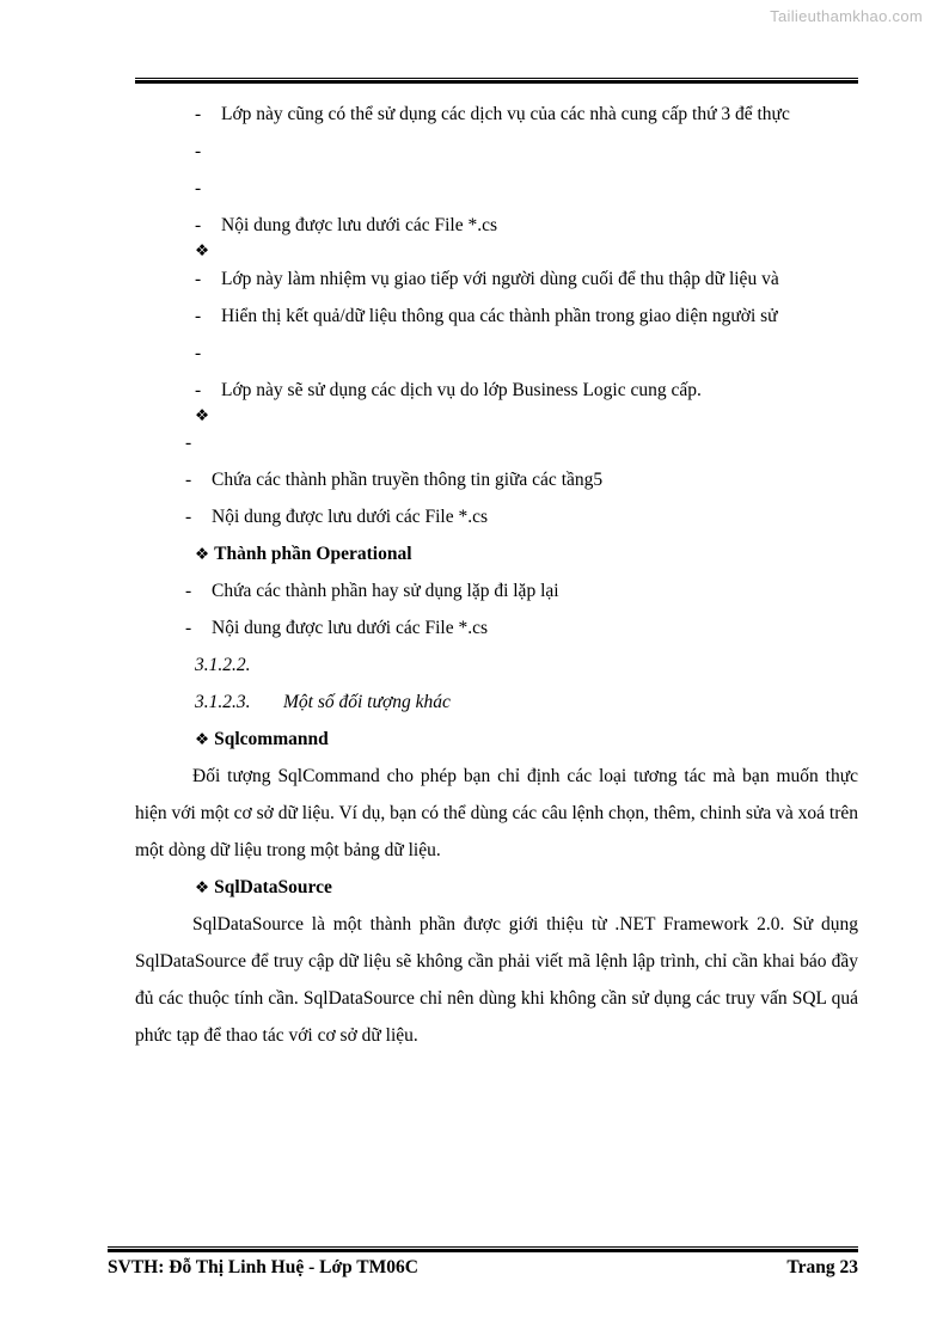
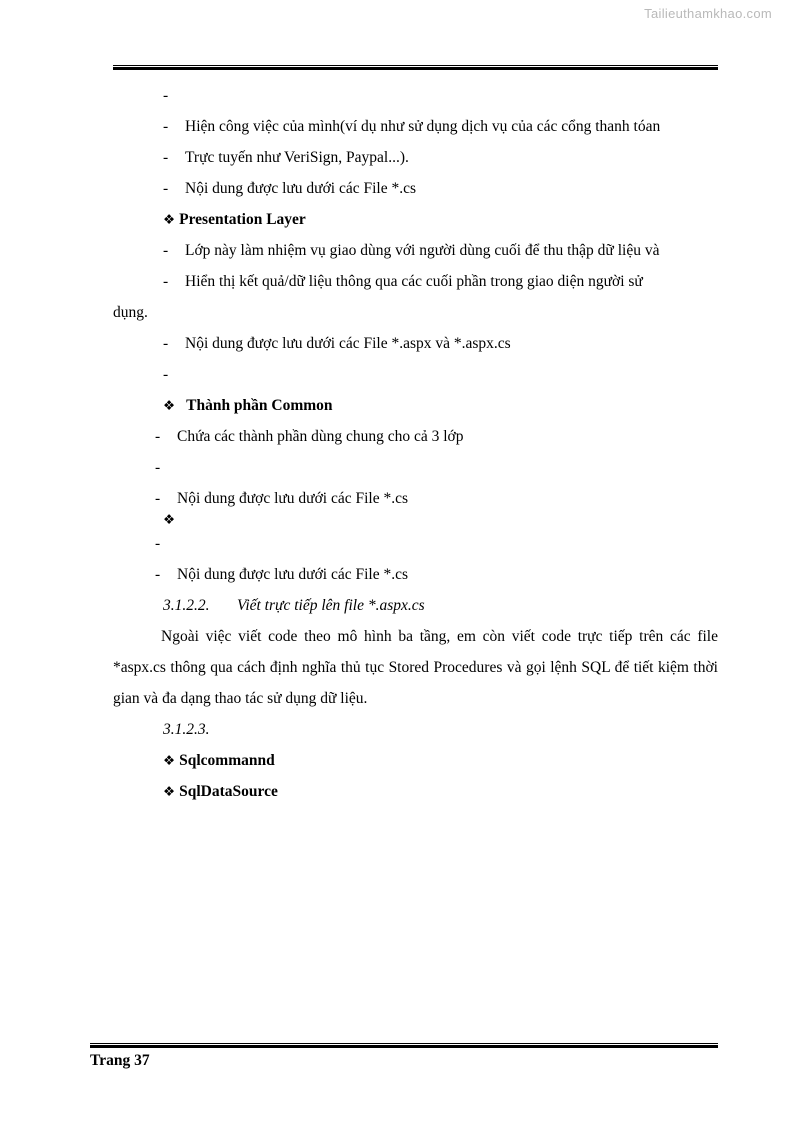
  Tailieuthamkhao.com
  -
- Lớp này cũng có thể sử dụng các dịch vụ của các nhà cung cấp thứ 3 để thực
  -
+ Hiện công việc của mình(ví dụ như sử dụng dịch vụ của các cổng thanh tóan
  -
+ Trực tuyến như VeriSign, Paypal...).
  -
  Nội dung được lưu dưới các File *.cs
  ❖
+ Presentation Layer
  -
- Lớp này làm nhiệm vụ giao tiếp với người dùng cuối để thu thập dữ liệu và
+ Lớp này làm nhiệm vụ giao dùng với người dùng cuối để thu thập dữ liệu và
  -
- Hiển thị kết quả/dữ liệu thông qua các thành phần trong giao diện người sử
+ Hiển thị kết quả/dữ liệu thông qua các cuối phần trong giao diện người sử
+ dụng.
  -
+ Nội dung được lưu dưới các File *.aspx và *.aspx.cs
  -
- Lớp này sẽ sử dụng các dịch vụ do lớp Business Logic cung cấp.
  ❖
+ Thành phần Common
  -
+ Chứa các thành phần dùng chung cho cả 3 lớp
  -
- Chứa các thành phần truyền thông tin giữa các tầng5
  -
  Nội dung được lưu dưới các File *.cs
  ❖
- Thành phần Operational
  -
- Chứa các thành phần hay sử dụng lặp đi lặp lại
  -
  Nội dung được lưu dưới các File *.cs
  3.1.2.2.
+ Viết trực tiếp lên file *.aspx.cs
+ Ngoài việc viết code theo mô hình ba tầng, em còn viết code trực tiếp trên các file *aspx.cs thông qua cách định nghĩa thủ tục Stored Procedures và gọi lệnh SQL để tiết kiệm thời gian và đa dạng thao tác sử dụng dữ liệu.
  3.1.2.3.
- Một số đối tượng khác
  ❖
  Sqlcommannd
- Đối tượng SqlCommand cho phép bạn chỉ định các loại tương tác mà bạn muốn thực hiện với một cơ sở dữ liệu. Ví dụ, bạn có thể dùng các câu lệnh chọn, thêm, chinh sửa và xoá trên một dòng dữ liệu trong một bảng dữ liệu.
  ❖
  SqlDataSource
- SqlDataSource là một thành phần được giới thiệu từ .NET Framework 2.0. Sử dụng SqlDataSource để truy cập dữ liệu sẽ không cần phải viết mã lệnh lập trình, chỉ cần khai báo đầy đủ các thuộc tính cần. SqlDataSource chỉ nên dùng khi không cần sử dụng các truy vấn SQL quá phức tạp để thao tác với cơ sở dữ liệu.
- SVTH: Đỗ Thị Linh Huệ - Lớp TM06C
- Trang 23
+ Trang 37
